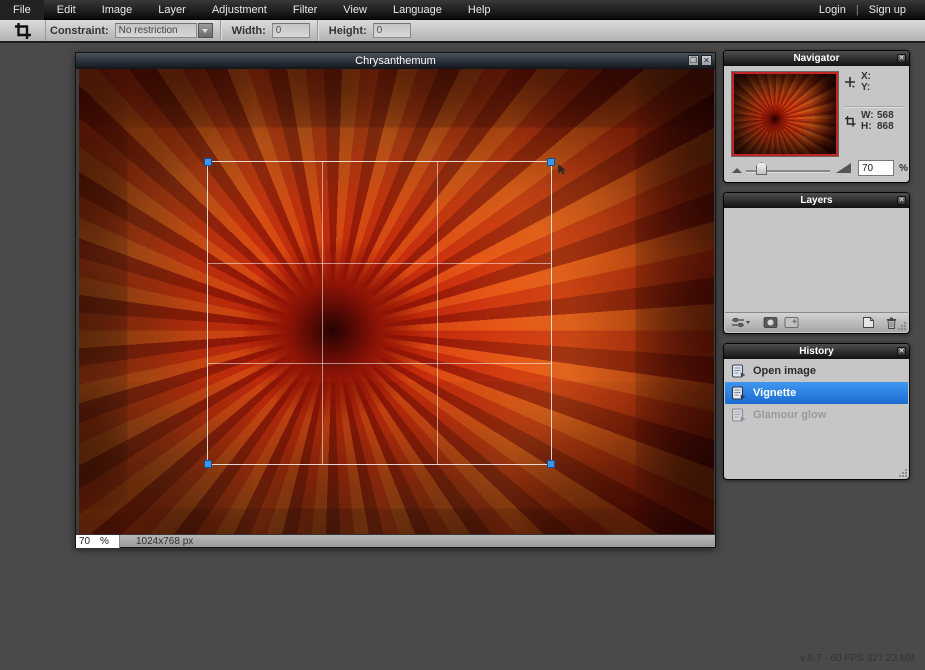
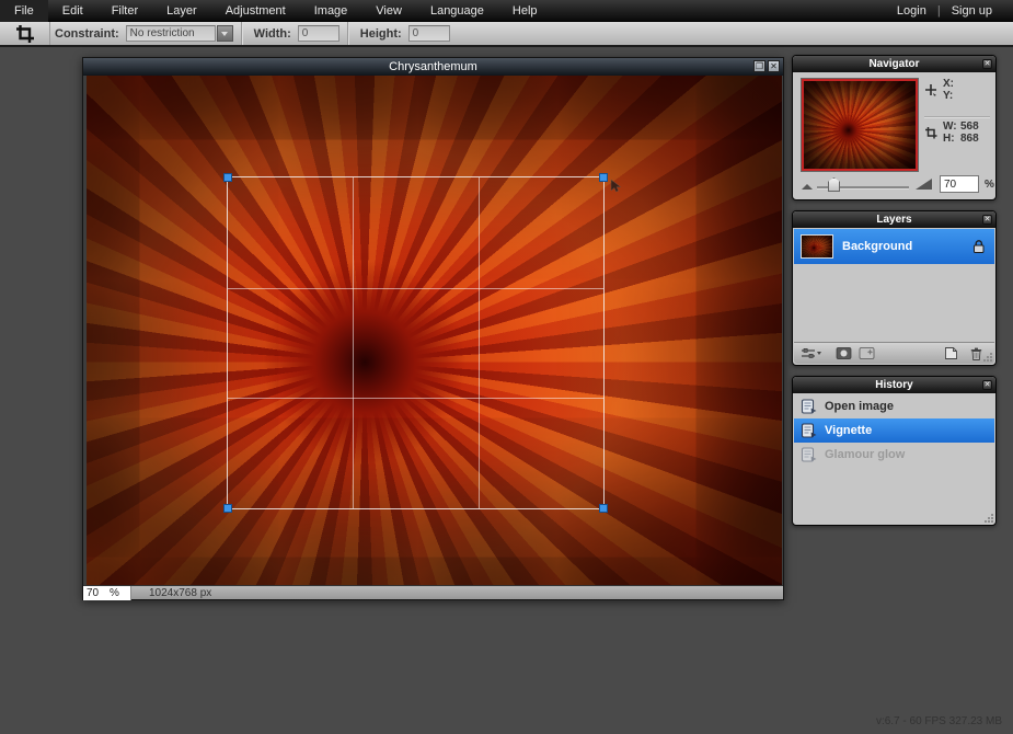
  File
  Edit
- Image
+ Filter
  Layer
  Adjustment
- Filter
+ Image
  View
  Language
  Help
  Login
  |
  Sign up
  Constraint:
  No restriction
  Width:
  0
  Height:
  0
  Chrysanthemum
  ❐
  ✕
  70
  %
  1024x768 px
  Navigator
  X:
  Y:
  W:
  H:
  568
  868
  70
  %
  Layers
+ Background
  History
  Open image
  Vignette
  Glamour glow
